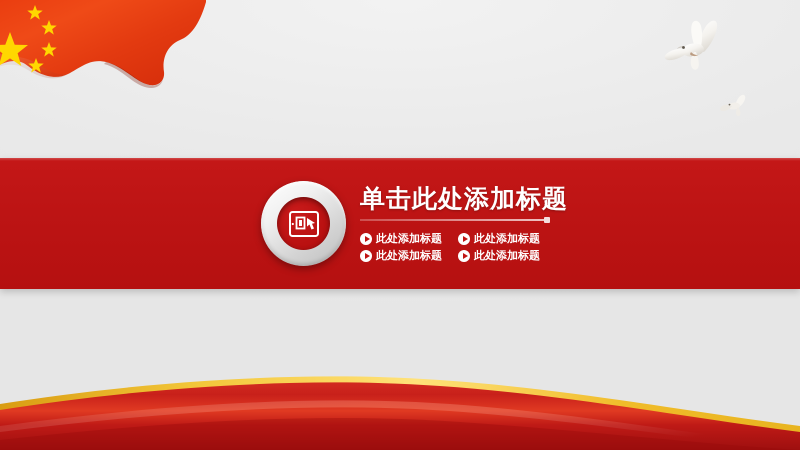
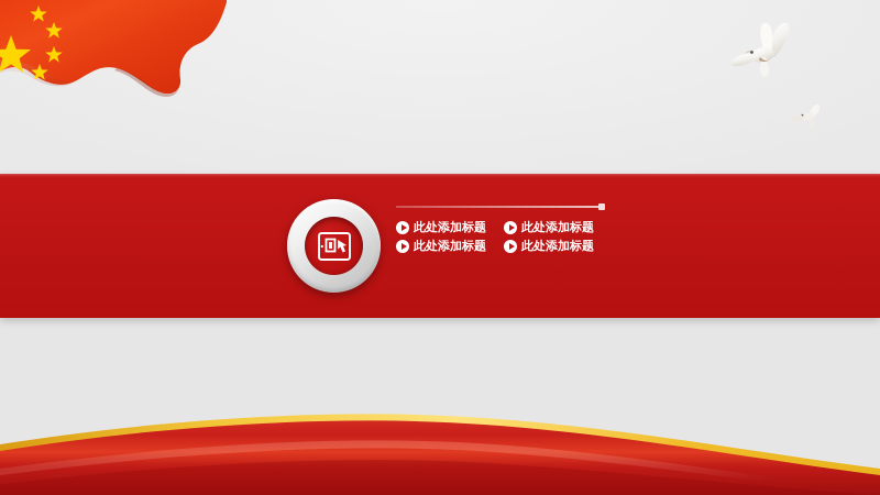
- 单击此处添加标题
  此处添加标题
  此处添加标题
  此处添加标题
  此处添加标题
